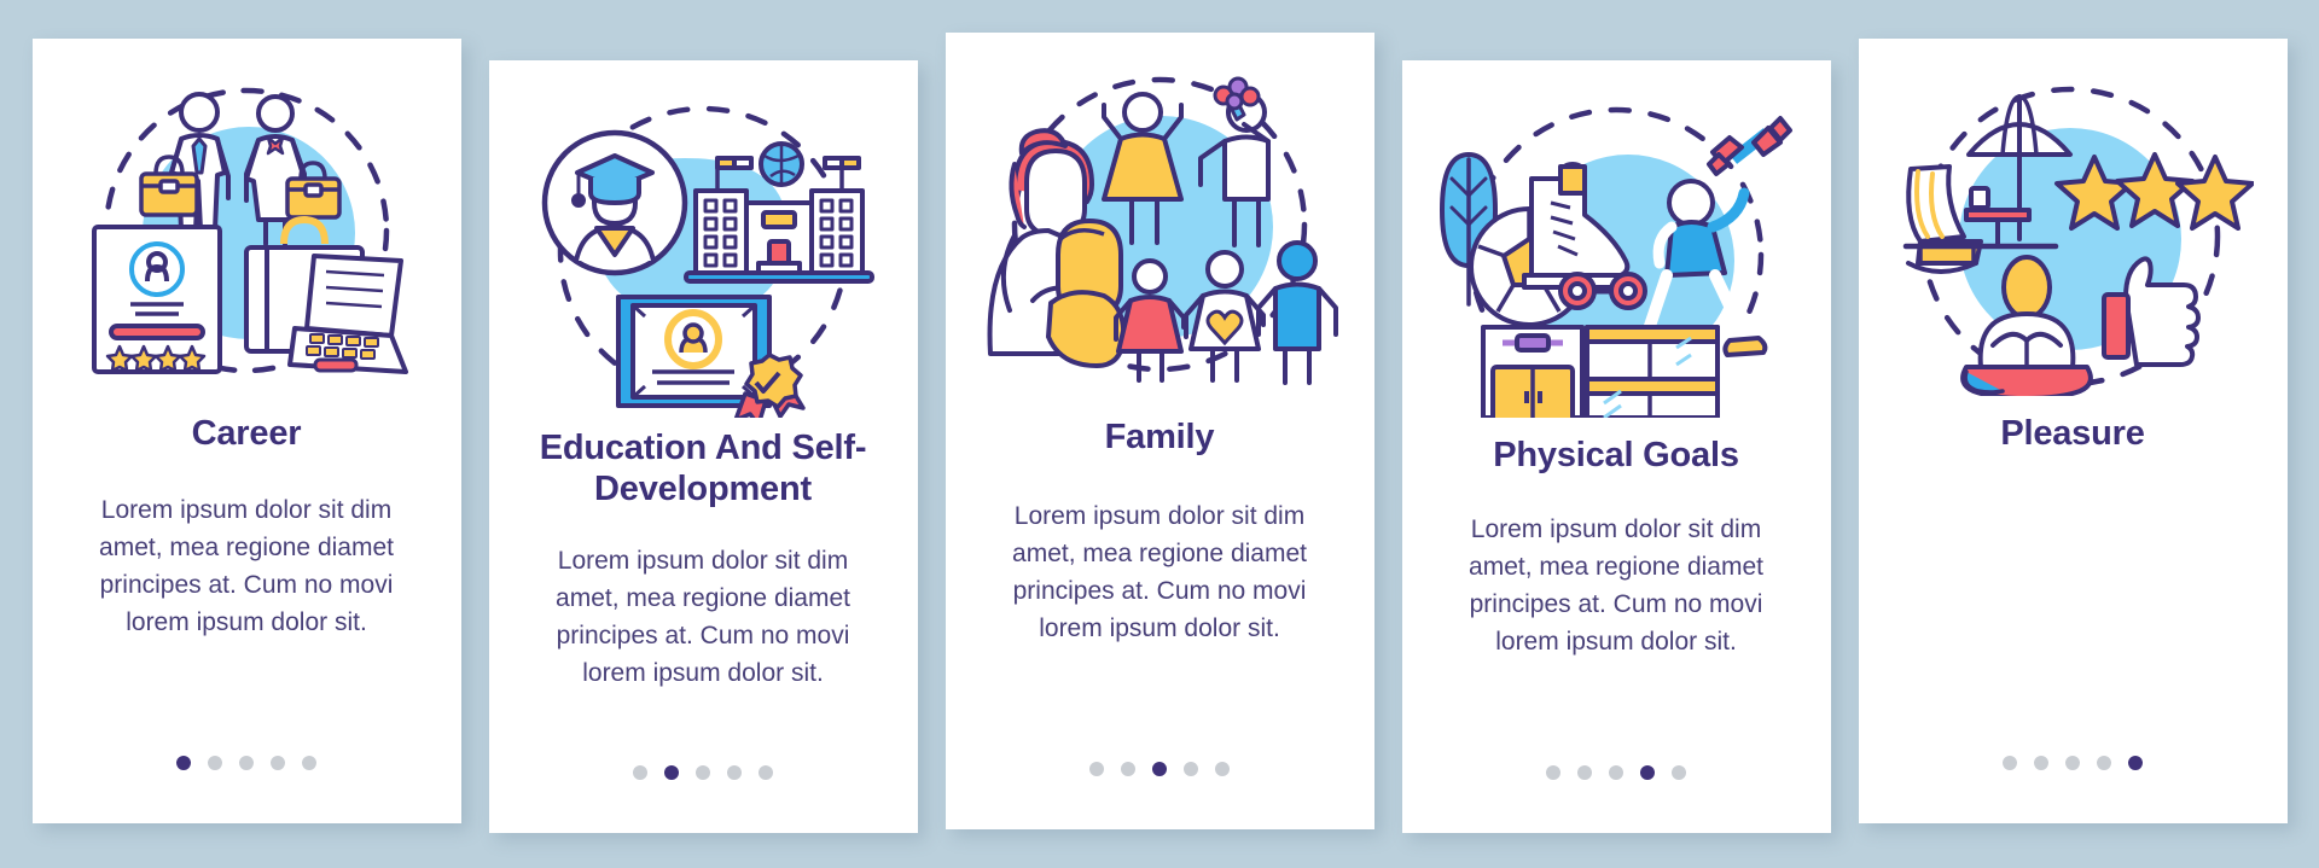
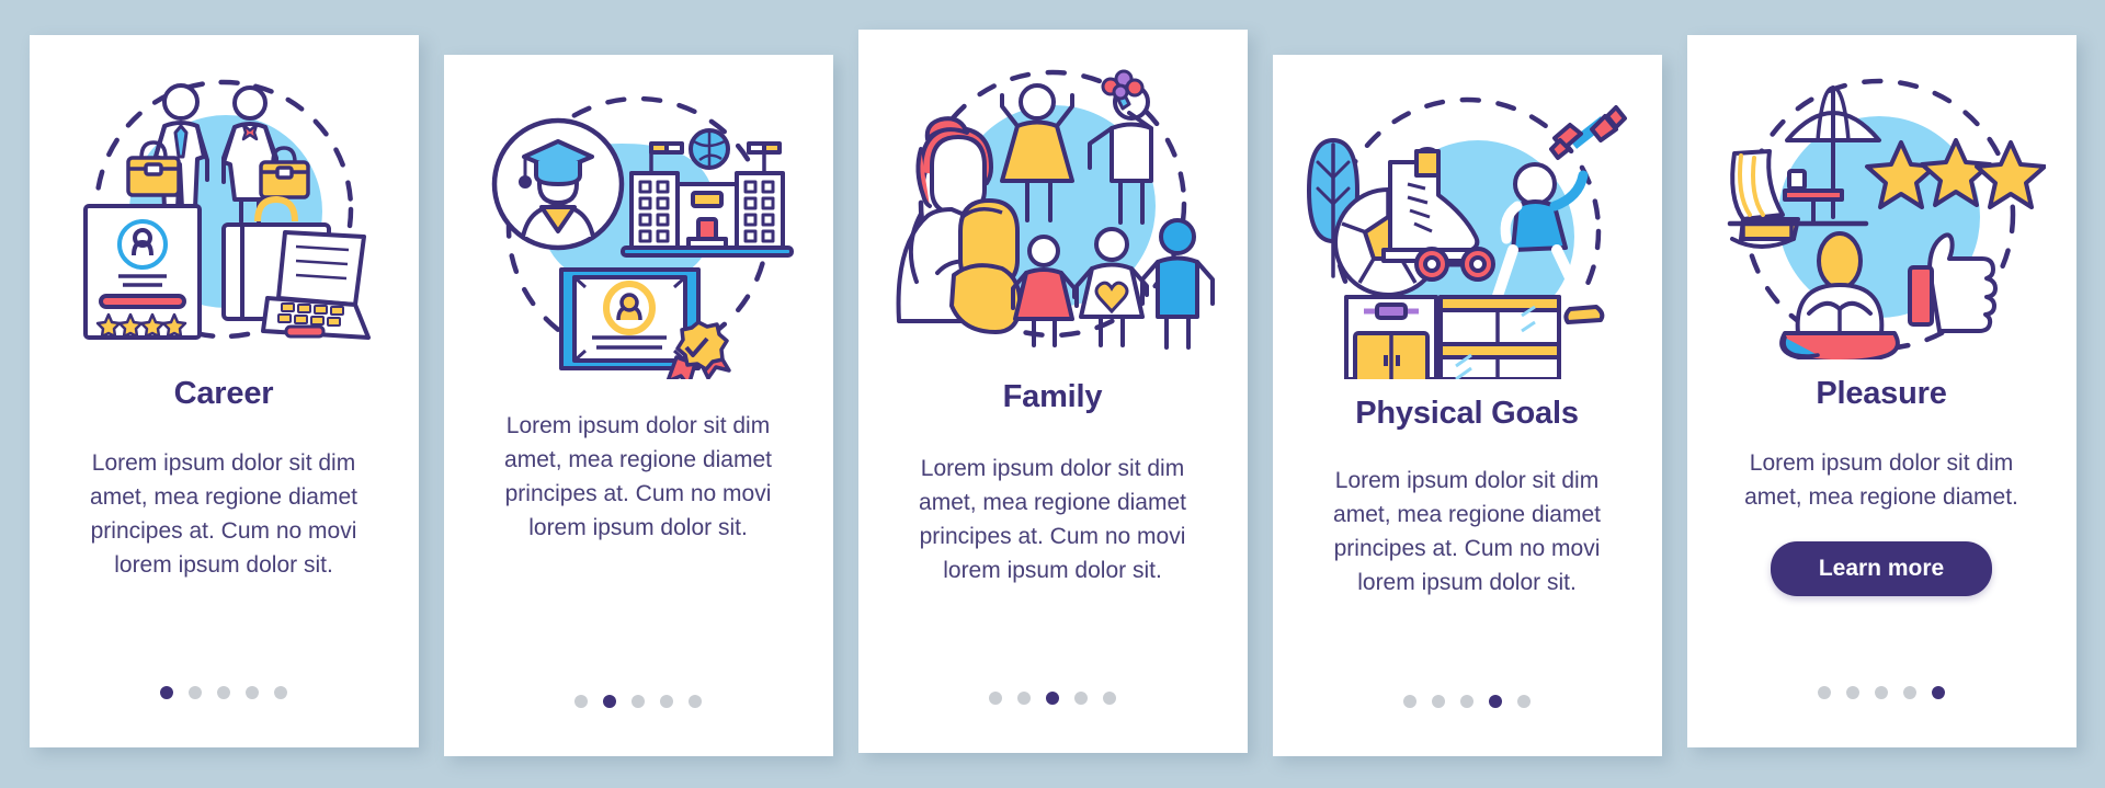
  Career
  Lorem ipsum dolor sit dim amet, mea regione diamet principes at. Cum no movi lorem ipsum dolor sit.
- Education And Self-Development
  Lorem ipsum dolor sit dim amet, mea regione diamet principes at. Cum no movi lorem ipsum dolor sit.
  Family
  Lorem ipsum dolor sit dim amet, mea regione diamet principes at. Cum no movi lorem ipsum dolor sit.
  Physical Goals
  Lorem ipsum dolor sit dim amet, mea regione diamet principes at. Cum no movi lorem ipsum dolor sit.
  Pleasure
+ Lorem ipsum dolor sit dim amet, mea regione diamet.
+ Learn more
